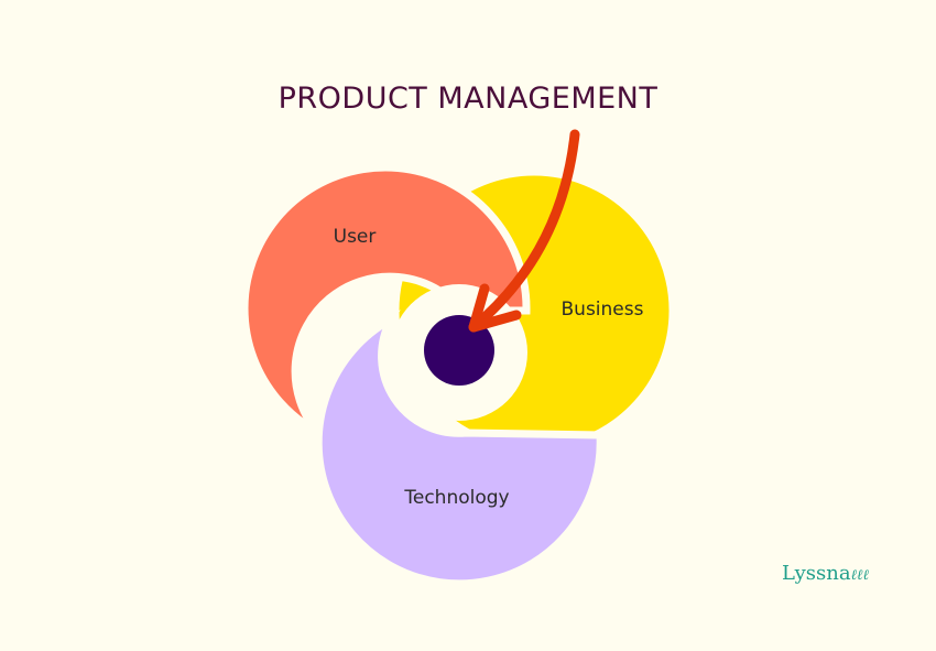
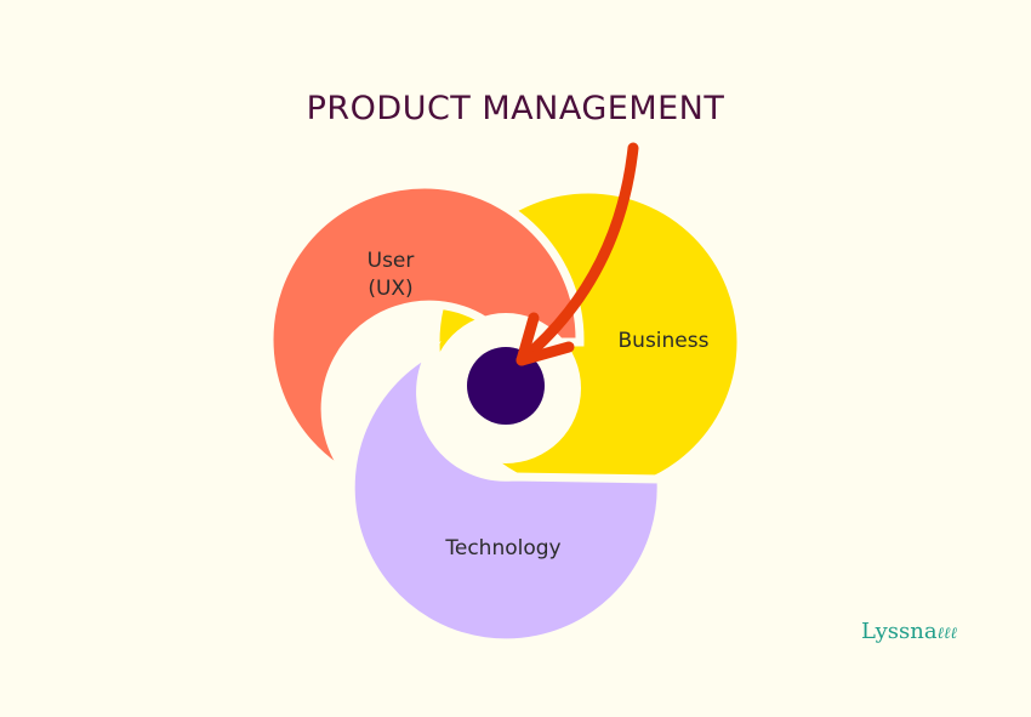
  PRODUCT MANAGEMENT
  User
+ (UX)
  Business
  Technology
  Lyssnaℓℓℓ
